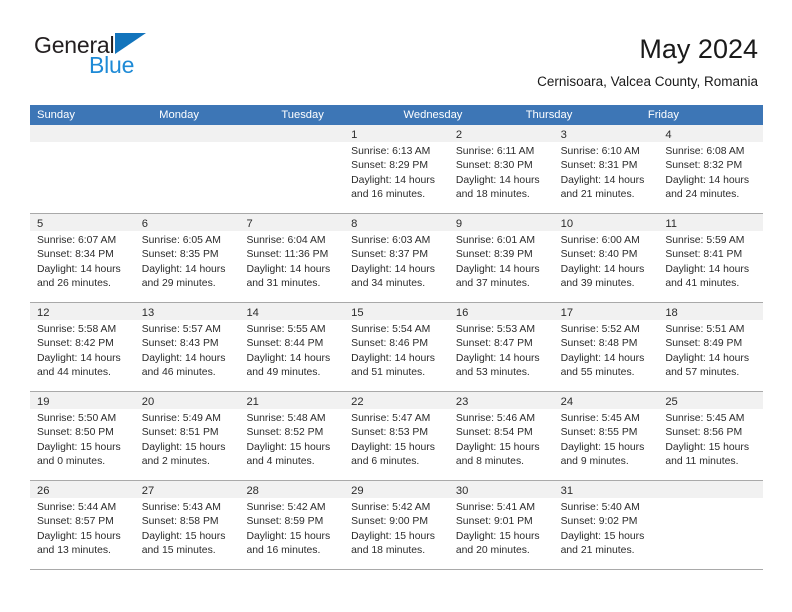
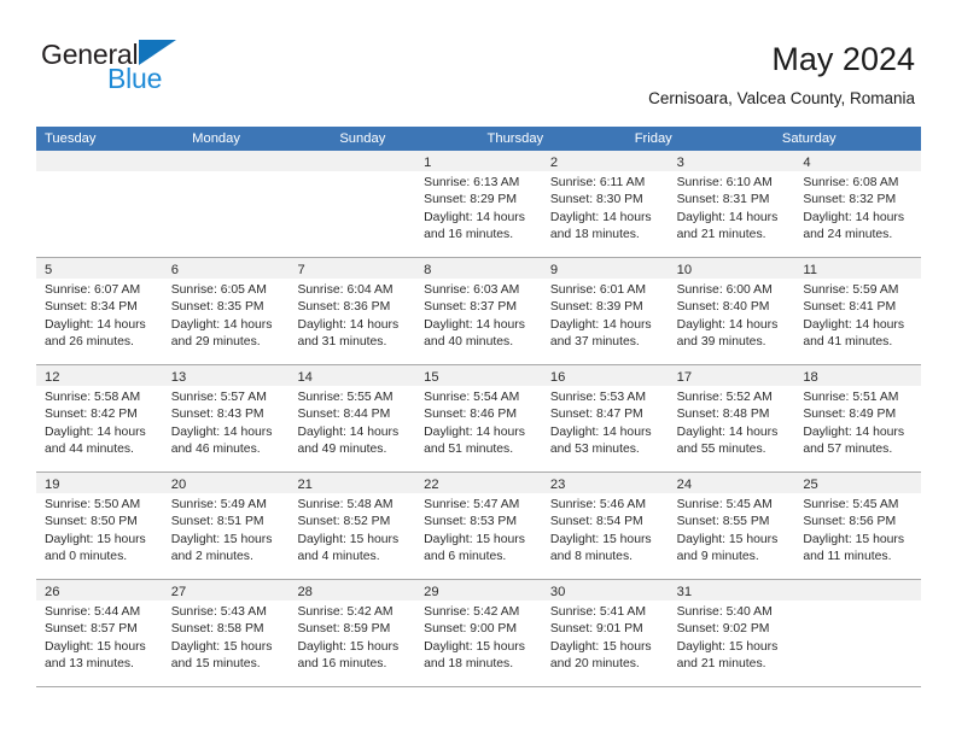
  General
  Blue
  May 2024
  Cernisoara, Valcea County, Romania
- Sunday
+ Tuesday
  Monday
- Tuesday
+ Sunday
- Wednesday
  Thursday
  Friday
+ Saturday
  1
  Sunrise: 6:13 AM
  Sunset: 8:29 PM
  Daylight: 14 hours
  and 16 minutes.
  2
  Sunrise: 6:11 AM
  Sunset: 8:30 PM
  Daylight: 14 hours
  and 18 minutes.
  3
  Sunrise: 6:10 AM
  Sunset: 8:31 PM
  Daylight: 14 hours
  and 21 minutes.
  4
  Sunrise: 6:08 AM
  Sunset: 8:32 PM
  Daylight: 14 hours
  and 24 minutes.
  5
  Sunrise: 6:07 AM
  Sunset: 8:34 PM
  Daylight: 14 hours
  and 26 minutes.
  6
  Sunrise: 6:05 AM
  Sunset: 8:35 PM
  Daylight: 14 hours
  and 29 minutes.
  7
  Sunrise: 6:04 AM
- Sunset: 11:36 PM
+ Sunset: 8:36 PM
  Daylight: 14 hours
  and 31 minutes.
  8
  Sunrise: 6:03 AM
  Sunset: 8:37 PM
  Daylight: 14 hours
- and 34 minutes.
+ and 40 minutes.
  9
  Sunrise: 6:01 AM
  Sunset: 8:39 PM
  Daylight: 14 hours
  and 37 minutes.
  10
  Sunrise: 6:00 AM
  Sunset: 8:40 PM
  Daylight: 14 hours
  and 39 minutes.
  11
  Sunrise: 5:59 AM
  Sunset: 8:41 PM
  Daylight: 14 hours
  and 41 minutes.
  12
  Sunrise: 5:58 AM
  Sunset: 8:42 PM
  Daylight: 14 hours
  and 44 minutes.
  13
  Sunrise: 5:57 AM
  Sunset: 8:43 PM
  Daylight: 14 hours
  and 46 minutes.
  14
  Sunrise: 5:55 AM
  Sunset: 8:44 PM
  Daylight: 14 hours
  and 49 minutes.
  15
  Sunrise: 5:54 AM
  Sunset: 8:46 PM
  Daylight: 14 hours
  and 51 minutes.
  16
  Sunrise: 5:53 AM
  Sunset: 8:47 PM
  Daylight: 14 hours
  and 53 minutes.
  17
  Sunrise: 5:52 AM
  Sunset: 8:48 PM
  Daylight: 14 hours
  and 55 minutes.
  18
  Sunrise: 5:51 AM
  Sunset: 8:49 PM
  Daylight: 14 hours
  and 57 minutes.
  19
  Sunrise: 5:50 AM
  Sunset: 8:50 PM
  Daylight: 15 hours
  and 0 minutes.
  20
  Sunrise: 5:49 AM
  Sunset: 8:51 PM
  Daylight: 15 hours
  and 2 minutes.
  21
  Sunrise: 5:48 AM
  Sunset: 8:52 PM
  Daylight: 15 hours
  and 4 minutes.
  22
  Sunrise: 5:47 AM
  Sunset: 8:53 PM
  Daylight: 15 hours
  and 6 minutes.
  23
  Sunrise: 5:46 AM
  Sunset: 8:54 PM
  Daylight: 15 hours
  and 8 minutes.
  24
  Sunrise: 5:45 AM
  Sunset: 8:55 PM
  Daylight: 15 hours
  and 9 minutes.
  25
  Sunrise: 5:45 AM
  Sunset: 8:56 PM
  Daylight: 15 hours
  and 11 minutes.
  26
  Sunrise: 5:44 AM
  Sunset: 8:57 PM
  Daylight: 15 hours
  and 13 minutes.
  27
  Sunrise: 5:43 AM
  Sunset: 8:58 PM
  Daylight: 15 hours
  and 15 minutes.
  28
  Sunrise: 5:42 AM
  Sunset: 8:59 PM
  Daylight: 15 hours
  and 16 minutes.
  29
  Sunrise: 5:42 AM
  Sunset: 9:00 PM
  Daylight: 15 hours
  and 18 minutes.
  30
  Sunrise: 5:41 AM
  Sunset: 9:01 PM
  Daylight: 15 hours
  and 20 minutes.
  31
  Sunrise: 5:40 AM
  Sunset: 9:02 PM
  Daylight: 15 hours
  and 21 minutes.
